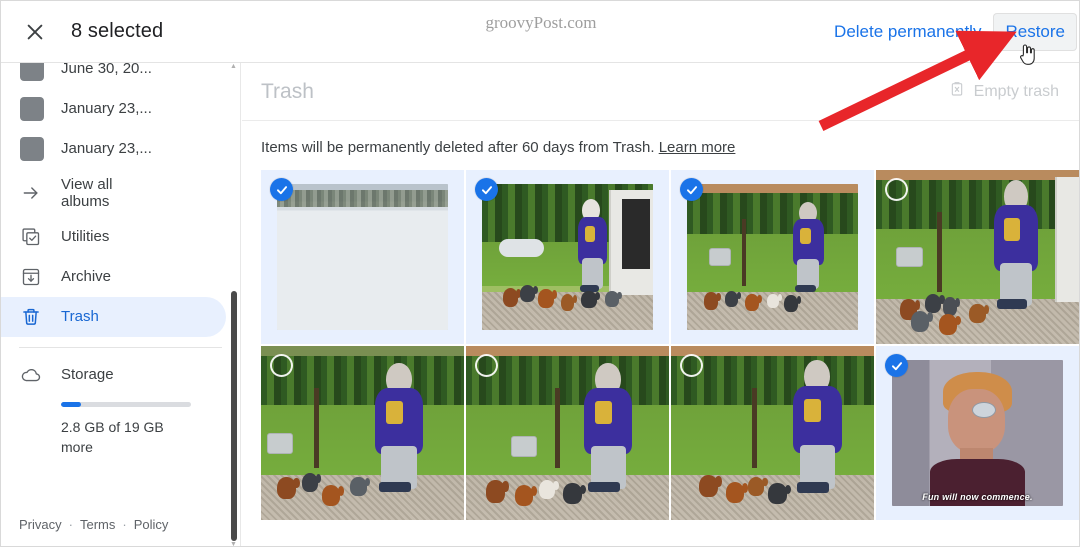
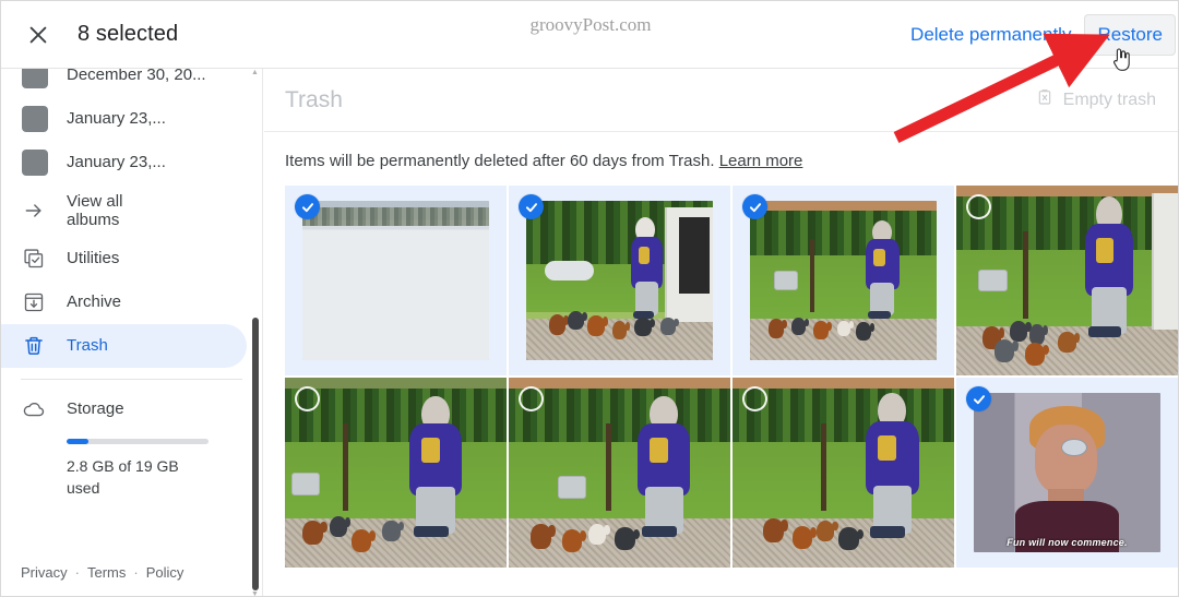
  8 selected
  groovyPost.com
  Delete permanently
  Restore
- June 30, 20...
+ December 30, 20...
  January 23,...
  January 23,...
  View all albums
  Utilities
  Archive
  Trash
  Storage
- 2.8 GB of 19 GB more
+ 2.8 GB of 19 GB used
  Privacy
  ·
  Terms
  ·
  Policy
  Trash
  Empty trash
  Items will be permanently deleted after 60 days from Trash. Learn more
  Fun will now commence.
